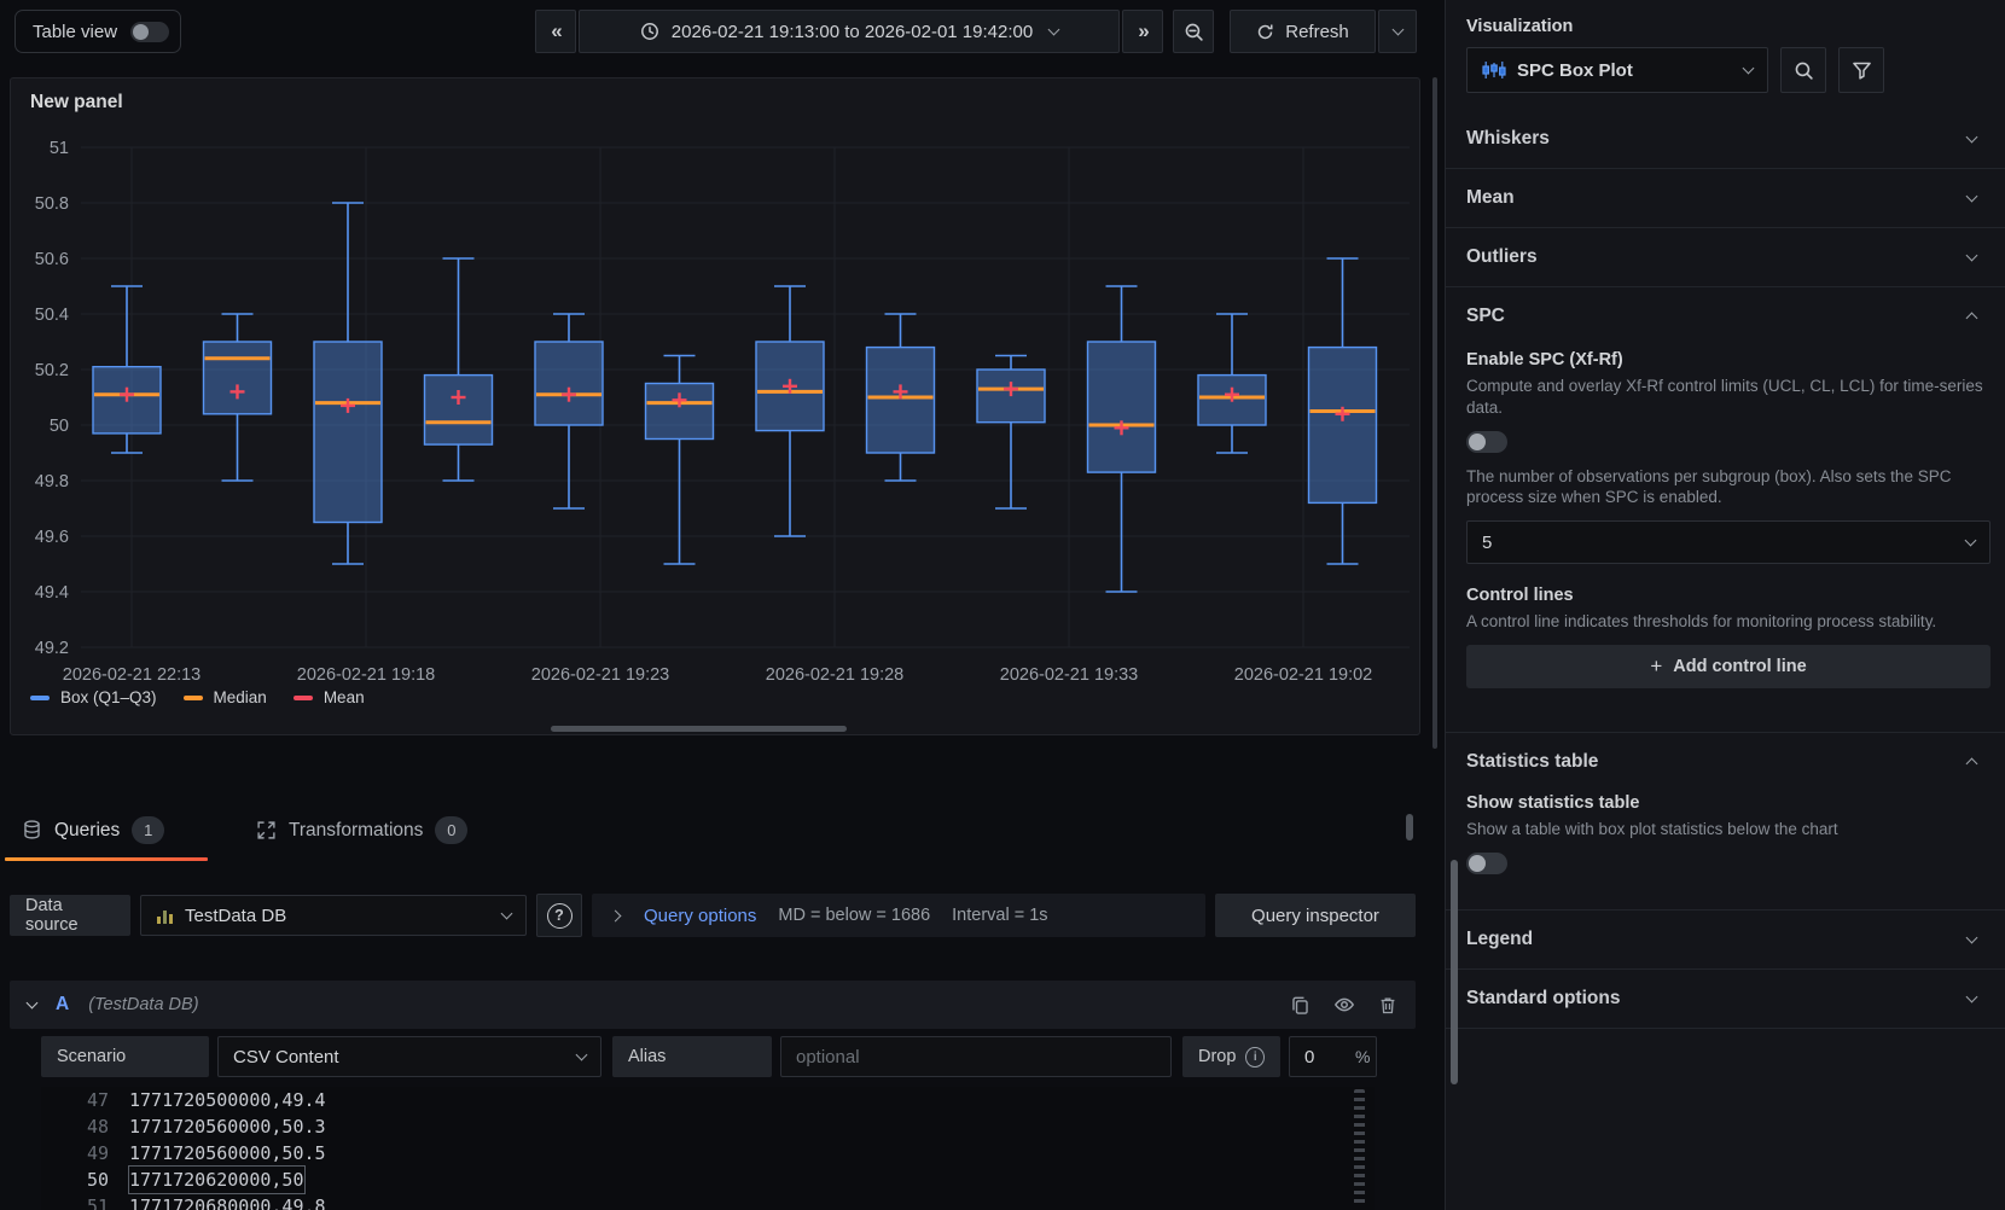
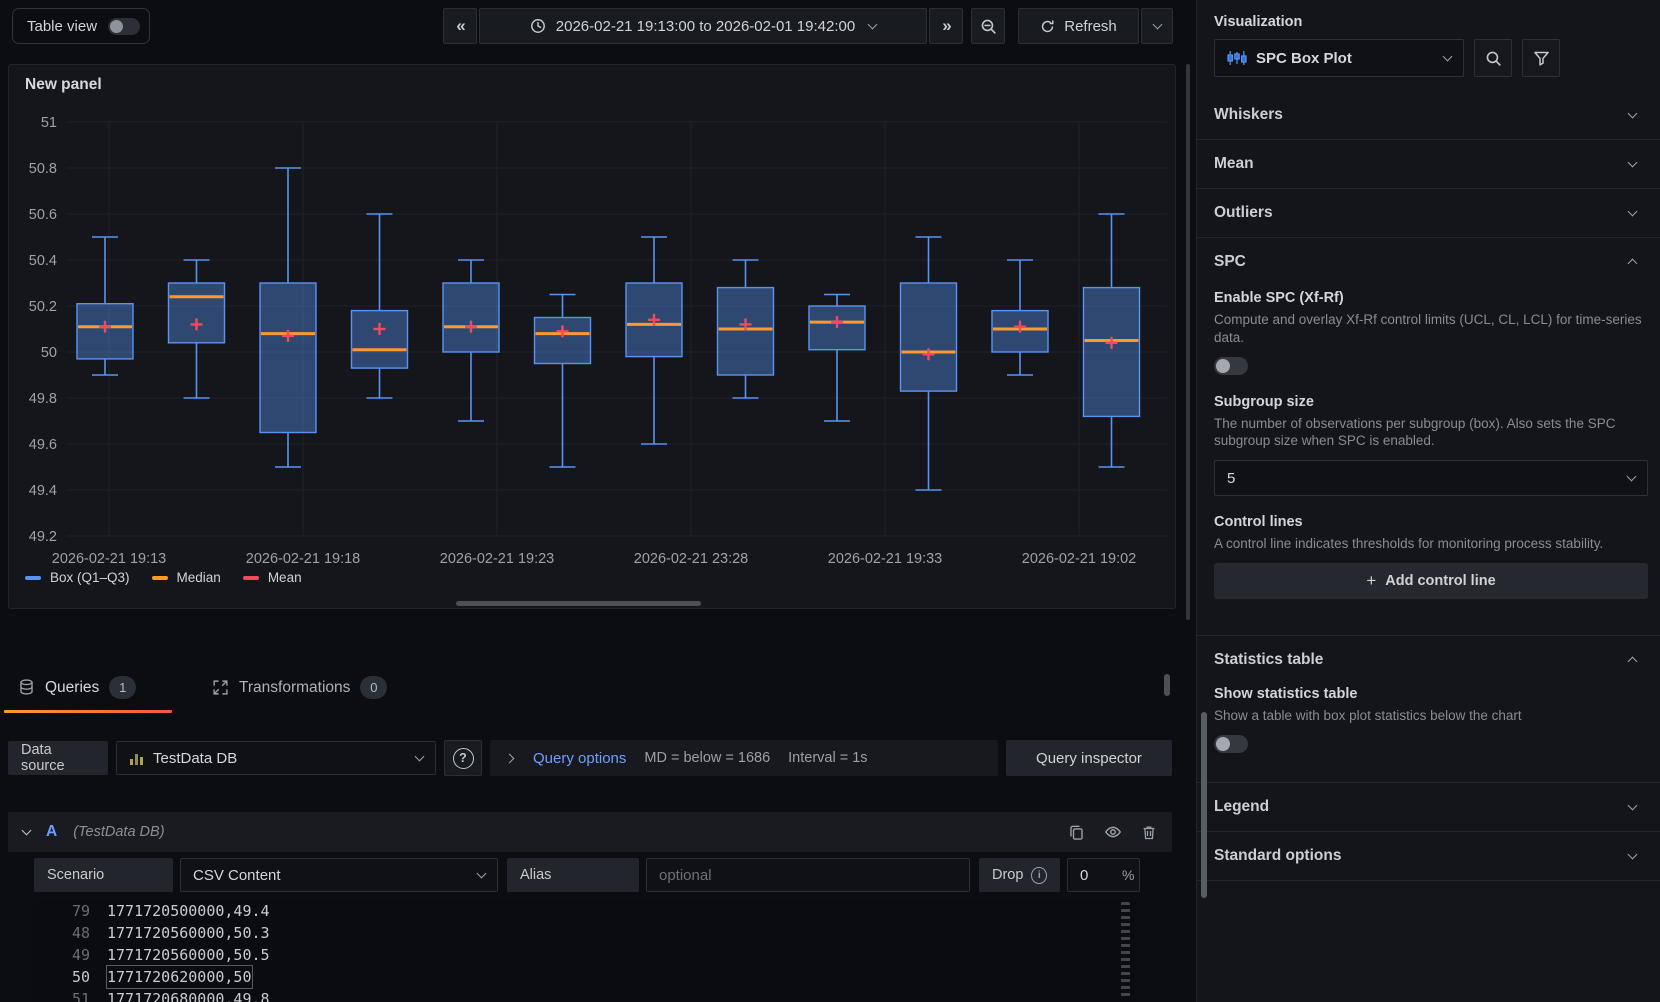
  Table view
  «
  2026-02-21 19:13:00 to 2026-02-01 19:42:00
  »
  Refresh
  New panel
  51
  50.8
  50.6
  50.4
  50.2
  50
  49.8
  49.6
  49.4
  49.2
- 2026-02-21 22:13
+ 2026-02-21 19:13
  2026-02-21 19:18
  2026-02-21 19:23
- 2026-02-21 19:28
+ 2026-02-21 23:28
  2026-02-21 19:33
  2026-02-21 19:02
  Box (Q1–Q3)
  Median
  Mean
  Queries
  1
  Transformations
  0
  Data source
  TestData DB
  ?
  Query options
  MD = below = 1686
  Interval = 1s
  Query inspector
  A
  (TestData DB)
  Scenario
  CSV Content
  Alias
  optional
  Drop
  i
  0
  %
- 47
+ 79
  1771720500000,49.4
  48
  1771720560000,50.3
  49
  1771720560000,50.5
  50
  1771720620000,50
  51
  1771720680000,49.8
  Visualization
  SPC Box Plot
  Whiskers
  Mean
  Outliers
  SPC
  Enable SPC (Xf-Rf)
  Compute and overlay Xf-Rf control limits (UCL, CL, LCL) for time-series data.
+ Subgroup size
- The number of observations per subgroup (box). Also sets the SPC process size when SPC is enabled.
+ The number of observations per subgroup (box). Also sets the SPC subgroup size when SPC is enabled.
  5
  Control lines
  A control line indicates thresholds for monitoring process stability.
  +
  Add control line
  Statistics table
  Show statistics table
  Show a table with box plot statistics below the chart
  Legend
  Standard options
